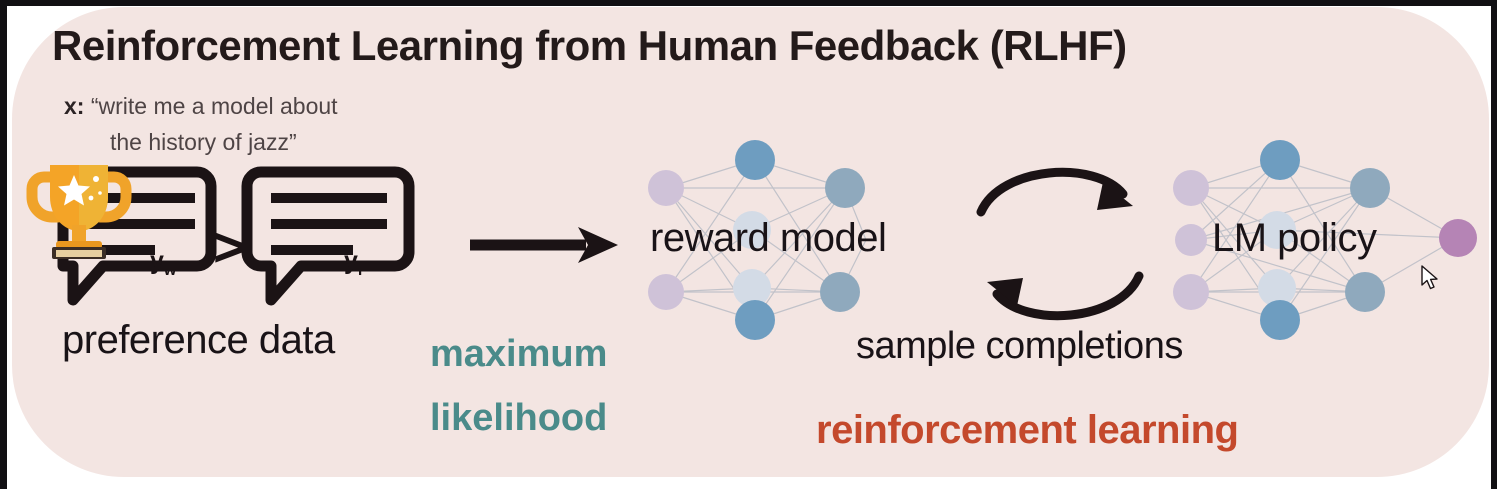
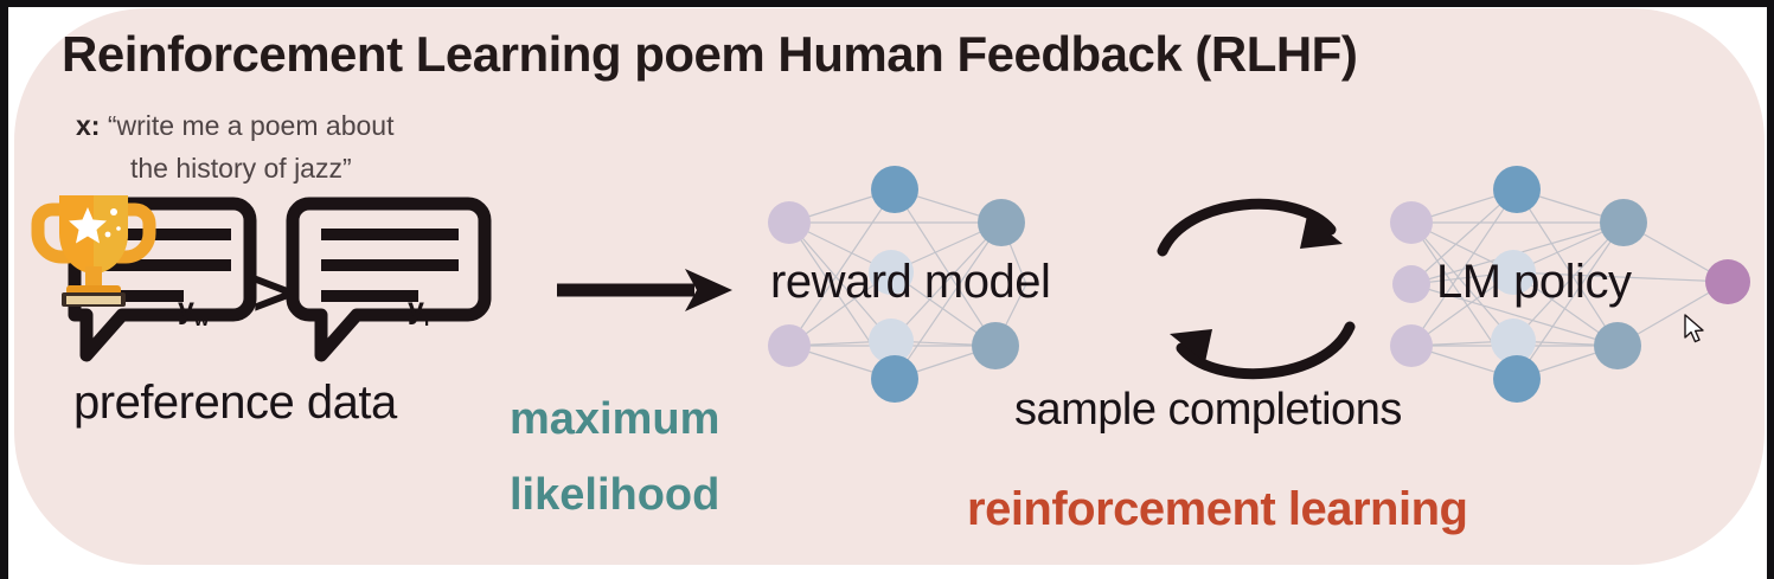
- Reinforcement Learning from Human Feedback (RLHF)
+ Reinforcement Learning poem Human Feedback (RLHF)
- x: “write me a model about
+ x: “write me a poem about
  the history of jazz”
  yw
  yl
  >
  preference data
  maximum
  likelihood
  reward model
  LM policy
  sample completions
  reinforcement learning
